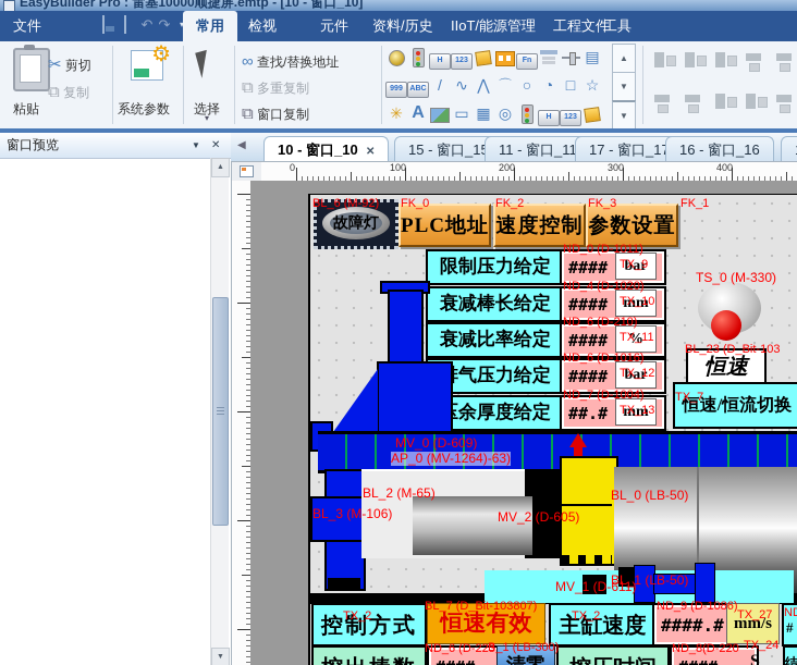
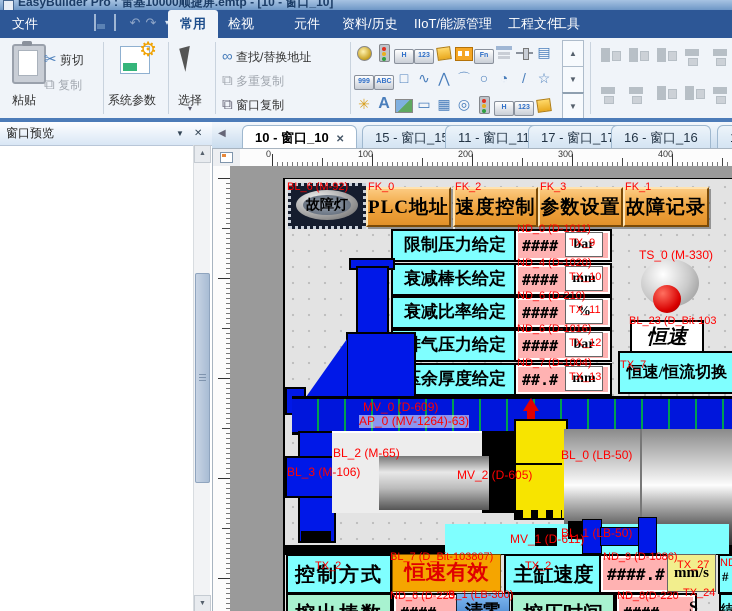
  EasyBuilder Pro : 雷基10000顺捷屏.emtp - [10 - 窗口_10]
  文件
  ↶
  ↷
  ▾
  常用
  检视
  元件
  资料/历史
  IIoT/能源管理
  工程文件
  工具
  粘贴
  ✂ 剪切
  ⧉ 复制
  系统参数
  选择
  ▾
  ∞ 查找/替换地址
  ⧉ 多重复制
  ⧉ 窗口复制
  ▤
- /
+ □
  ∿
  ⋀
  ⌒
  ○
  ◔
- □
+ /
  ☆
  ✳
  A
  ▭
  ▦
  ◎
  ▲
  ▼
  ▼
  窗口预览
  ▼
  ✕
  ◀
  10 - 窗口_10 ✕
  15 - 窗口_1
  11 - 窗口_11
  17 - 窗口_1
  16 - 窗口_16
  0
  100
  200
  300
  400
  故障灯
  BL_6 (M-92)
  PLC地址
  FK_0
  速度控制
  FK_2
  参数设置
  FK_3
+ 故障记录
  FK_1
  限制压力给定
  ####
  bar
  ND_0 (D-1011)
  TX_9
  衰减棒长给定
  ####
  mm
  ND_4 (D-1020)
  TX_10
  衰减比率给定
  ####
  %
  ND_6 (D-210)
  TX_11
  气压力给定
  ####
  bar
  ND_6 (D-1016)
  TX_12
  余厚度给定
  ##.#
  mm
  ND_7 (D-1004)
  TX_13
  TS_0 (M-330)
  BL_23 (D_Bit-103
  恒速
  TX_7
  恒速/恒流切换
  MV_0 (D-609)
  AP_0 (MV-1264)-63)
  BL_2 (M-65)
  BL_3 (M-106)
  MV_2 (D-605)
  BL_0 (LB-50)
  BL_1 (LB-50)
  MV_1 (D-611)
  控制方式
  TX_2
  恒速有效
  BL_7 (D_Bit-103807)
  主缸速度
  TX_2
  ####.#
  ND_9 (D-1086)
  mm/s
  TX_27
  #
  ND_6 (D-223
  B_1 (LB-300)
  ND_8(D-220
  S
  TX_24
  结
